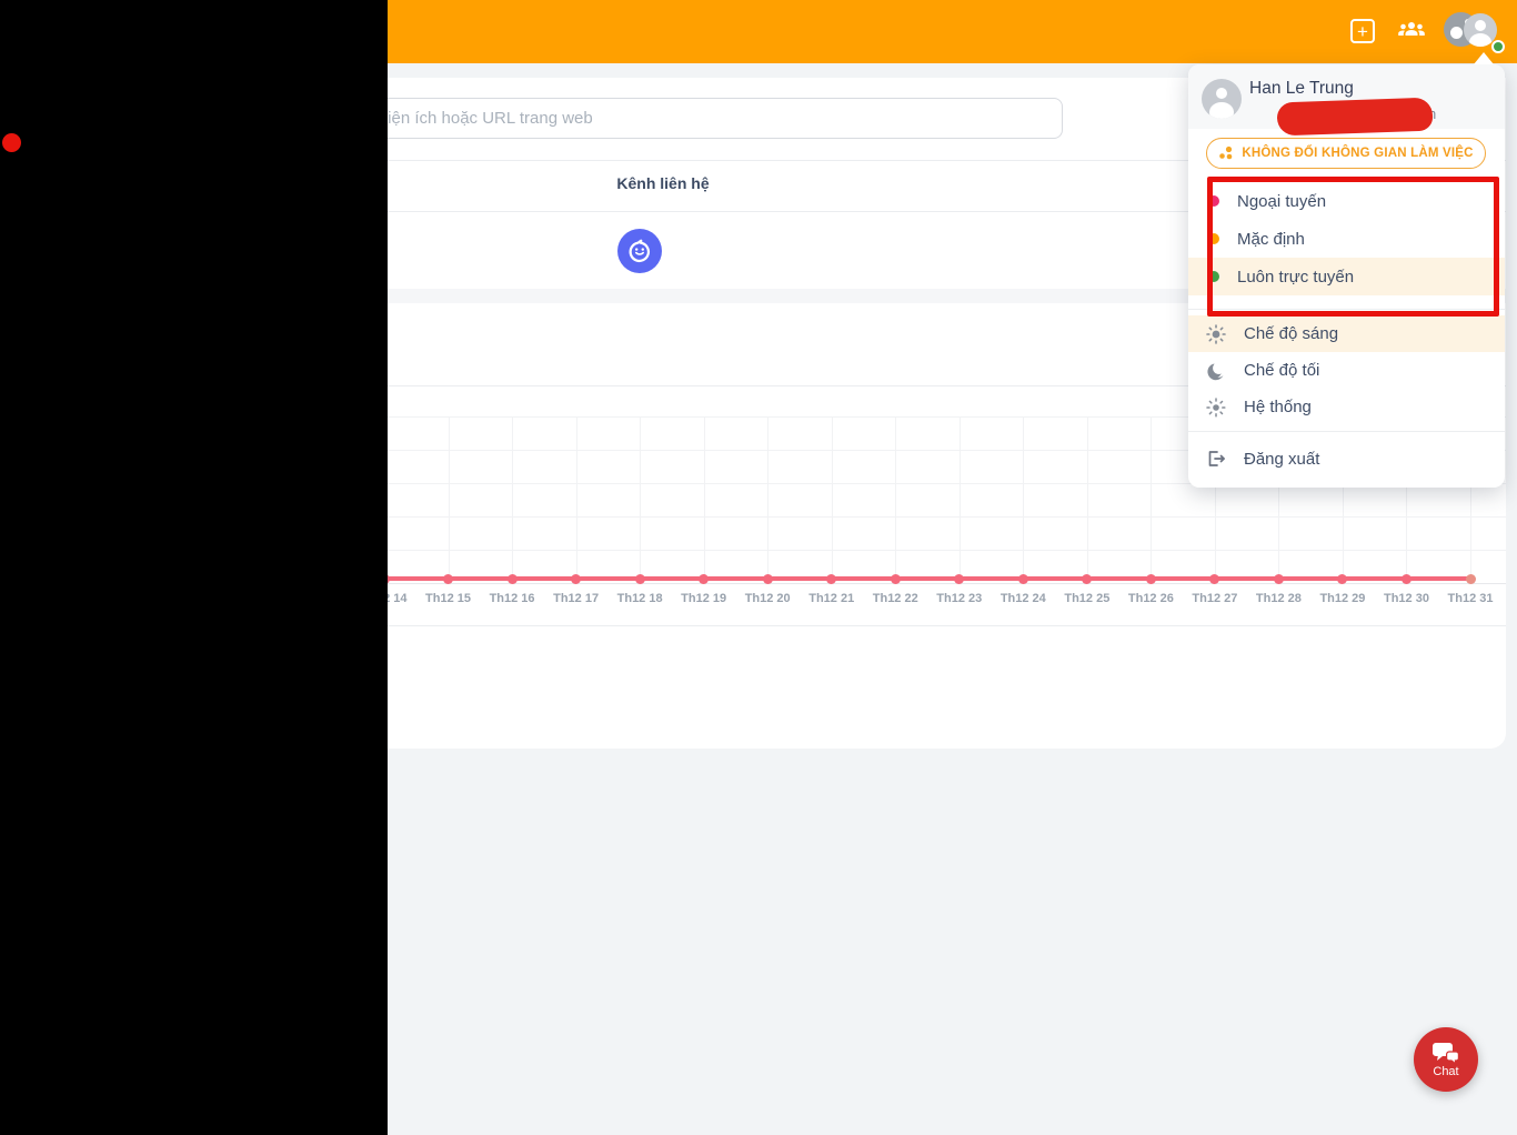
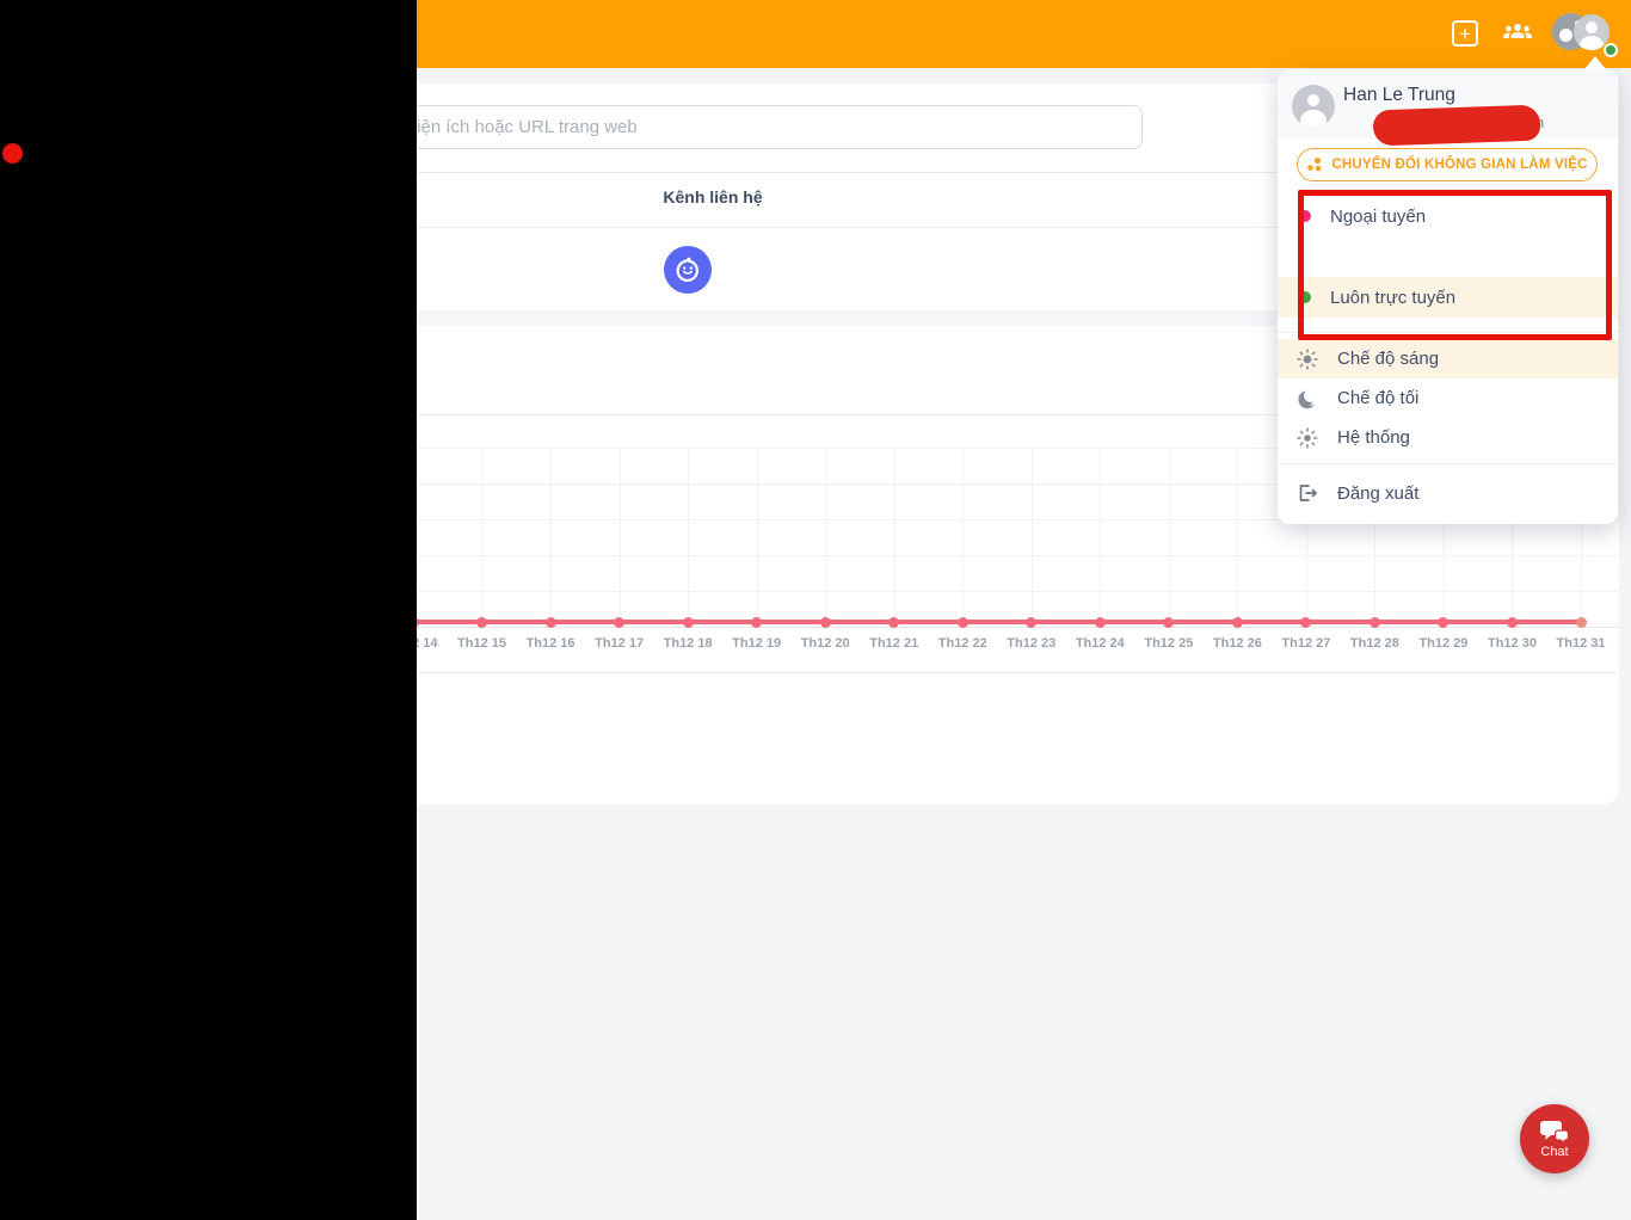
  +
  iện ích hoặc URL trang web
  Kênh liên hệ
  Th12 15
  Th12 16
  Th12 17
  Th12 18
  Th12 19
  Th12 20
  Th12 21
  Th12 22
  Th12 23
  Th12 24
  Th12 25
  Th12 26
  Th12 27
  Th12 28
  Th12 29
  Th12 30
  Th12 31
  Han Le Trung
- KHÔNG ĐỔI KHÔNG GIAN LÀM VIỆC
+ CHUYỂN ĐỔI KHÔNG GIAN LÀM VIỆC
  Ngoại tuyến
- Mặc định
  Luôn trực tuyến
  Chế độ sáng
  Chế độ tối
  Hệ thống
  Đăng xuất
  Chat
